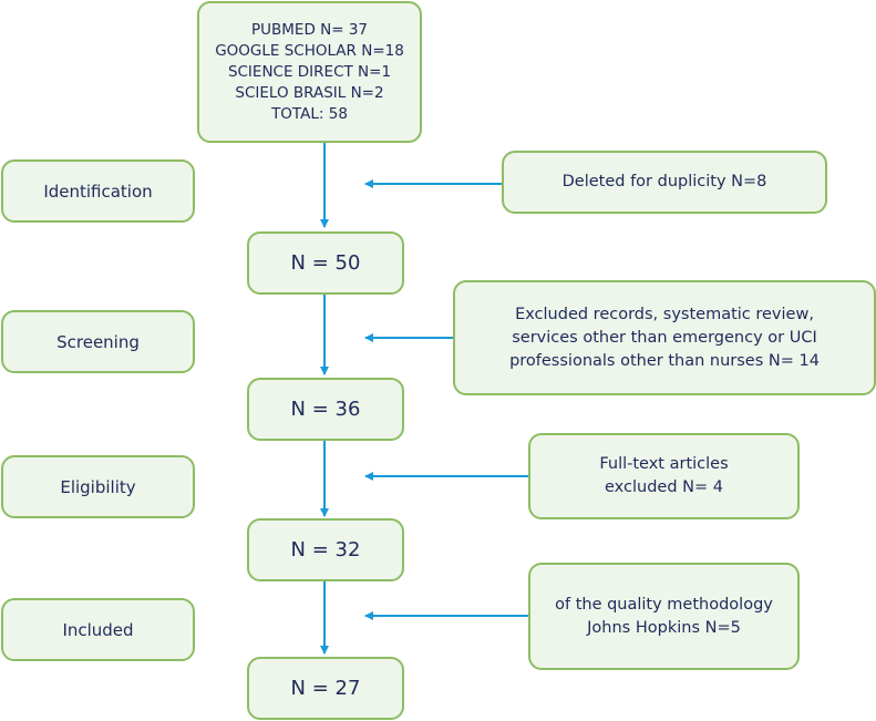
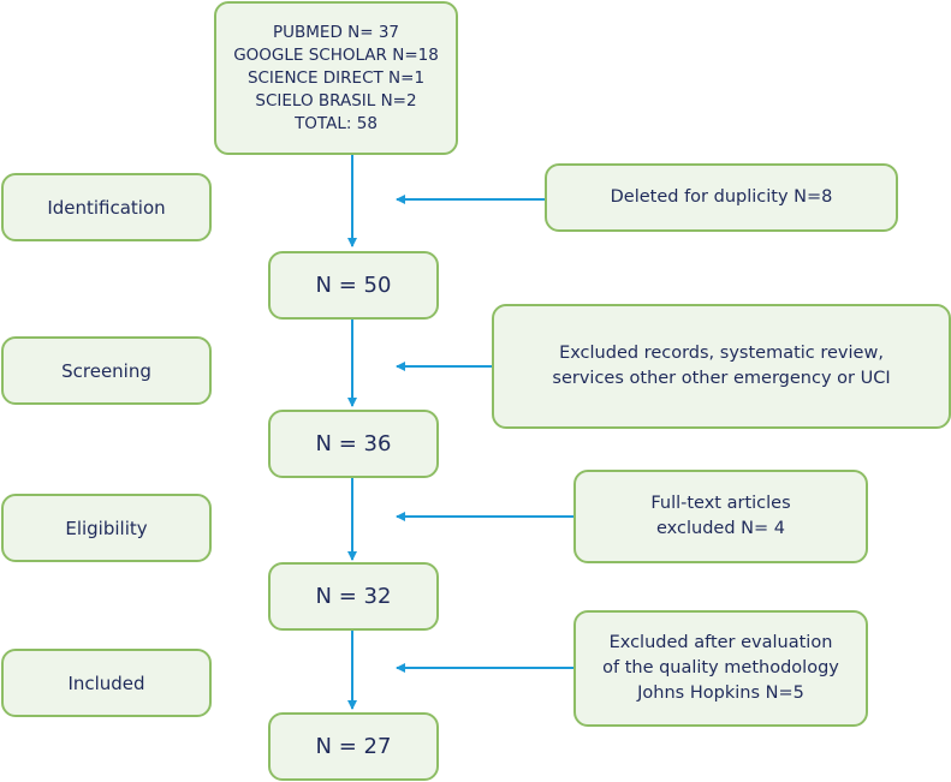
  PUBMED N= 37
  GOOGLE SCHOLAR N=18
  SCIENCE DIRECT N=1
  SCIELO BRASIL N=2
  TOTAL: 58
  Identification
  Screening
  Eligibility
  Included
  N = 50
  N = 36
  N = 32
  N = 27
  Deleted for duplicity N=8
  Excluded records, systematic review,
- services other than emergency or UCI
+ services other other emergency or UCI
- professionals other than nurses N= 14
  Full-text articles
  excluded N= 4
+ Excluded after evaluation
  of the quality methodology
  Johns Hopkins N=5
